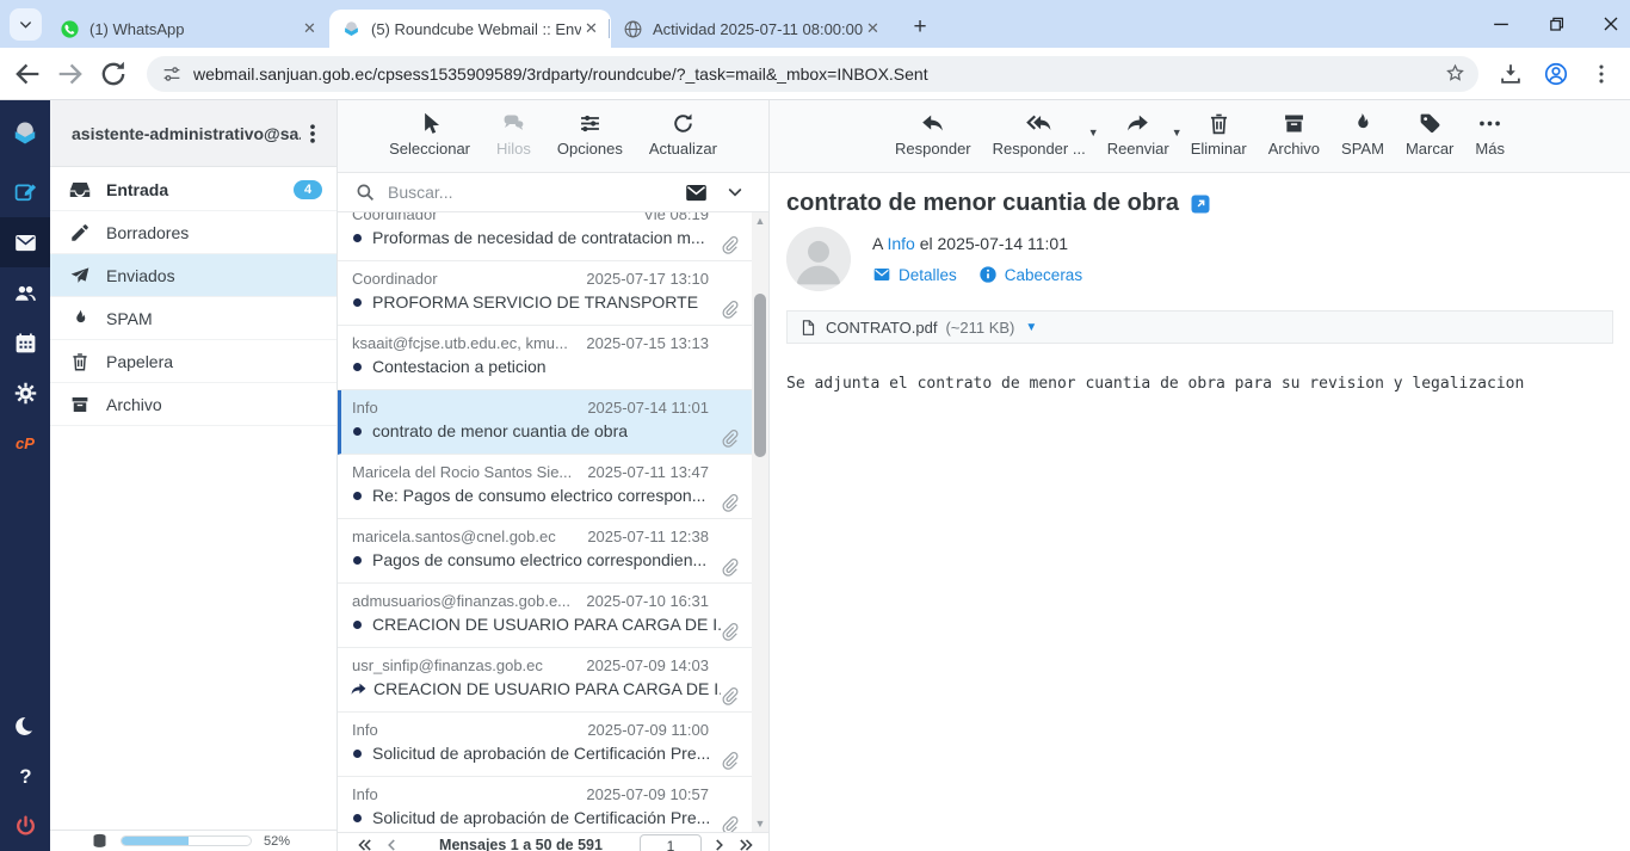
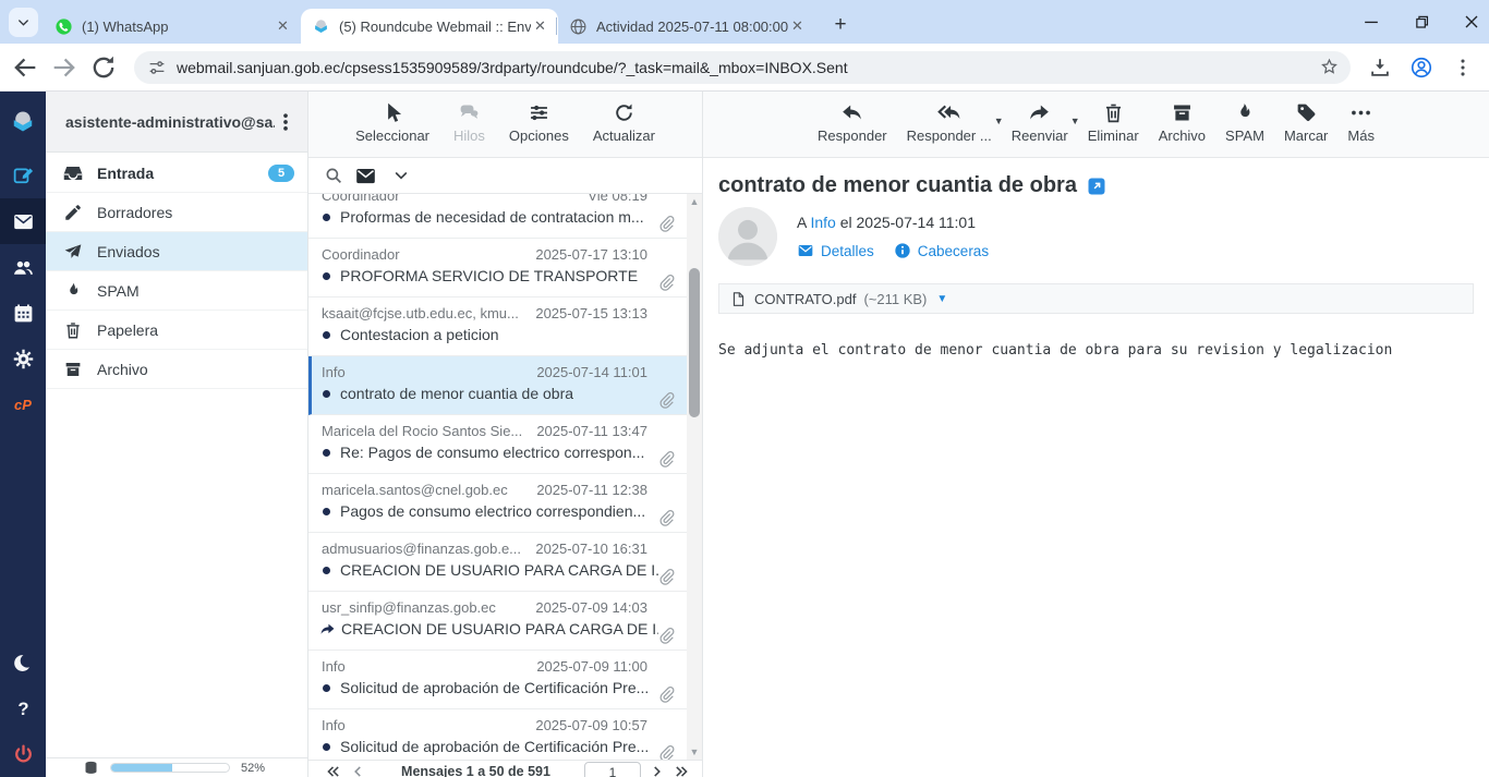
  (1) WhatsApp
  ✕
  (5) Roundcube Webmail :: Env
  ✕
  Actividad 2025-07-11 08:00:00
  ✕
  +
  webmail.sanjuan.gob.ec/cpsess1535909589/3rdparty/roundcube/?_task=mail&_mbox=INBOX.Sent
  cP
  ?
  asistente-administrativo@sa
  Entrada
- 4
+ 5
  Borradores
  Enviados
  SPAM
  Papelera
  Archivo
  52%
  Seleccionar
  Hilos
  Opciones
  Actualizar
- Buscar...
  Coordinador
  Vie 08:19
  Proformas de necesidad de contratacion m...
  Coordinador
  2025-07-17 13:10
  PROFORMA SERVICIO DE TRANSPORTE
  ksaait@fcjse.utb.edu.ec, kmu...
  2025-07-15 13:13
  Contestacion a peticion
  Info
  2025-07-14 11:01
  contrato de menor cuantia de obra
  Maricela del Rocio Santos Sie...
  2025-07-11 13:47
  Re: Pagos de consumo electrico correspon...
  maricela.santos@cnel.gob.ec
  2025-07-11 12:38
  Pagos de consumo electrico correspondien...
  admusuarios@finanzas.gob.e...
  2025-07-10 16:31
  CREACION DE USUARIO PARA CARGA DE I.
  usr_sinfip@finanzas.gob.ec
  2025-07-09 14:03
  CREACION DE USUARIO PARA CARGA DE I
  Info
  2025-07-09 11:00
  Solicitud de aprobación de Certificación Pre...
  Info
  2025-07-09 10:57
  Solicitud de aprobación de Certificación Pre...
  ▲
  ▼
  Mensajes 1 a 50 de 591
  1
  Responder
  Responder ...
  ▼
  Reenviar
  ▼
  Eliminar
  Archivo
  SPAM
  Marcar
  Más
  contrato de menor cuantia de obra
  A Info el 2025-07-14 11:01
  Detalles
  Cabeceras
  CONTRATO.pdf
  (~211 KB)
  ▼
  Se adjunta el contrato de menor cuantia de obra para su revision y legalizacion
